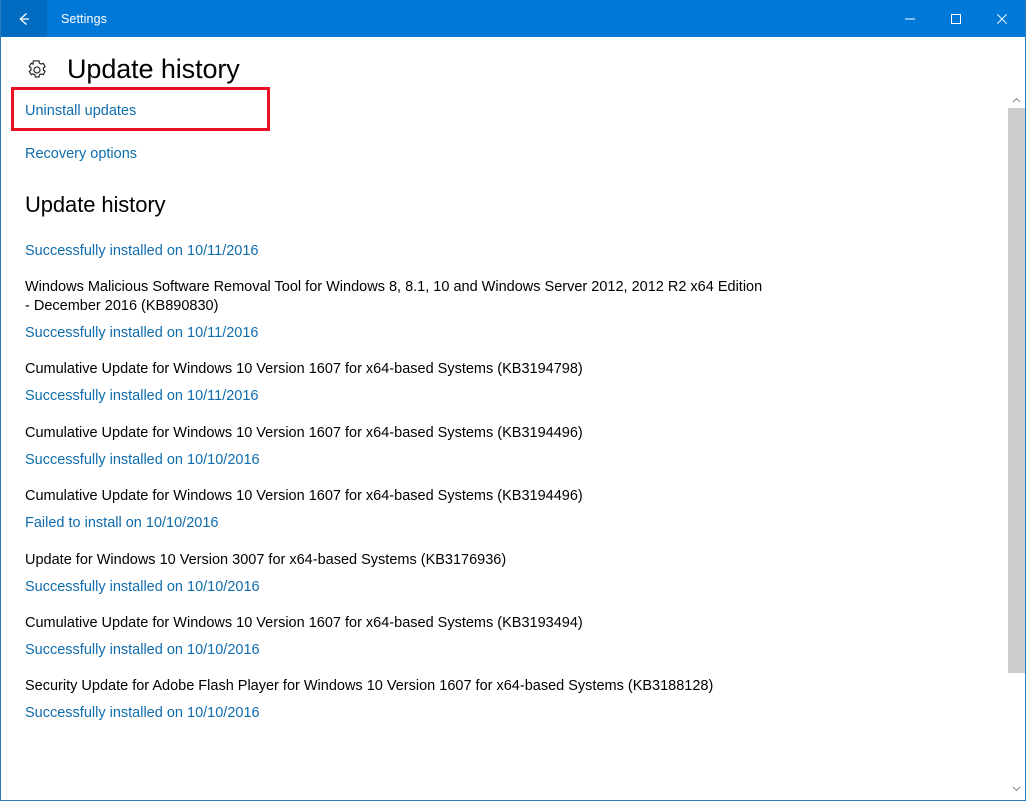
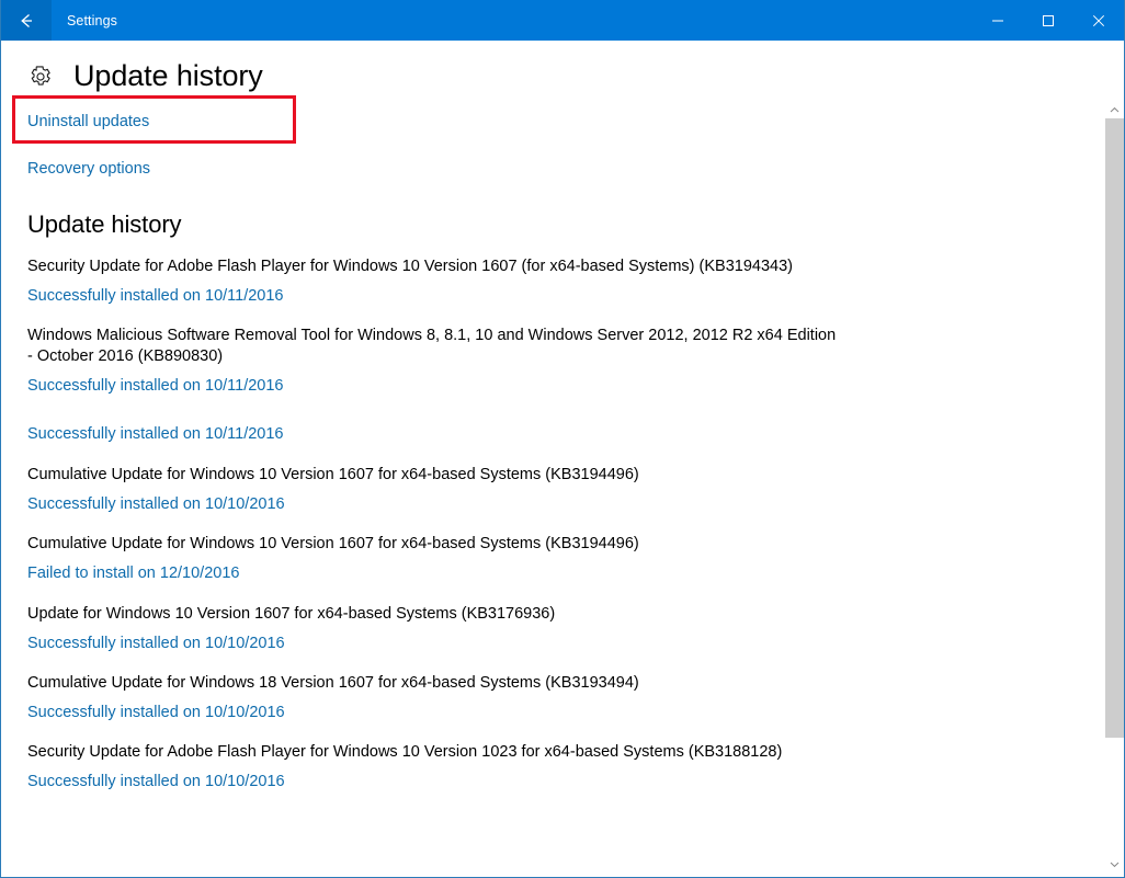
  Settings
  Update history
  Uninstall updates
  Recovery options
  Update history
+ Security Update for Adobe Flash Player for Windows 10 Version 1607 (for x64-based Systems) (KB3194343)
  Successfully installed on 10/11/2016
- Windows Malicious Software Removal Tool for Windows 8, 8.1, 10 and Windows Server 2012, 2012 R2 x64 Edition - December 2016 (KB890830)
+ Windows Malicious Software Removal Tool for Windows 8, 8.1, 10 and Windows Server 2012, 2012 R2 x64 Edition - October 2016 (KB890830)
  Successfully installed on 10/11/2016
- Cumulative Update for Windows 10 Version 1607 for x64-based Systems (KB3194798)
  Successfully installed on 10/11/2016
  Cumulative Update for Windows 10 Version 1607 for x64-based Systems (KB3194496)
  Successfully installed on 10/10/2016
  Cumulative Update for Windows 10 Version 1607 for x64-based Systems (KB3194496)
- Failed to install on 10/10/2016
+ Failed to install on 12/10/2016
- Update for Windows 10 Version 3007 for x64-based Systems (KB3176936)
+ Update for Windows 10 Version 1607 for x64-based Systems (KB3176936)
  Successfully installed on 10/10/2016
- Cumulative Update for Windows 10 Version 1607 for x64-based Systems (KB3193494)
+ Cumulative Update for Windows 18 Version 1607 for x64-based Systems (KB3193494)
  Successfully installed on 10/10/2016
- Security Update for Adobe Flash Player for Windows 10 Version 1607 for x64-based Systems (KB3188128)
+ Security Update for Adobe Flash Player for Windows 10 Version 1023 for x64-based Systems (KB3188128)
  Successfully installed on 10/10/2016
